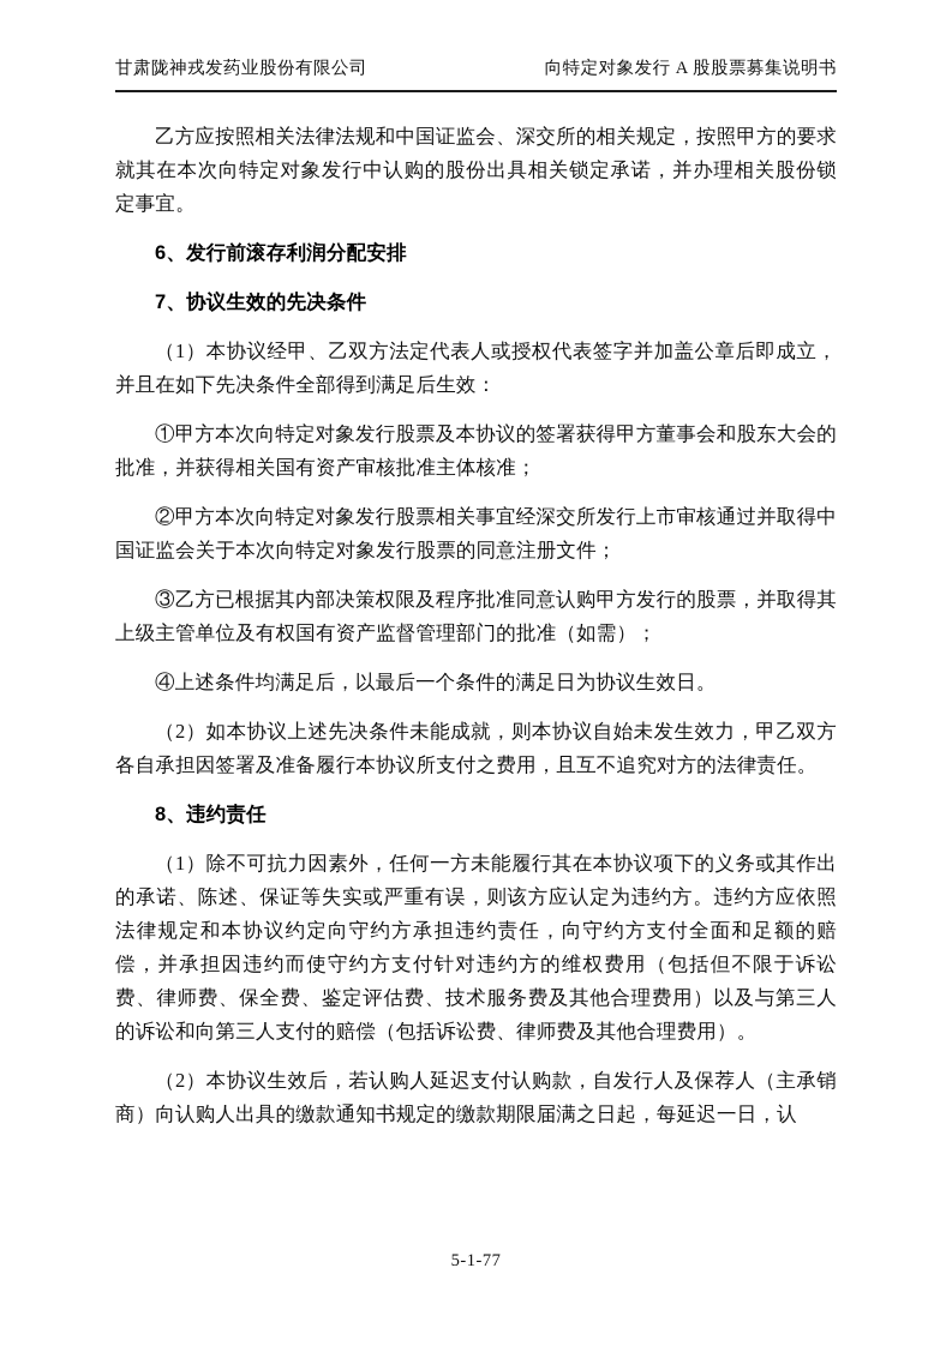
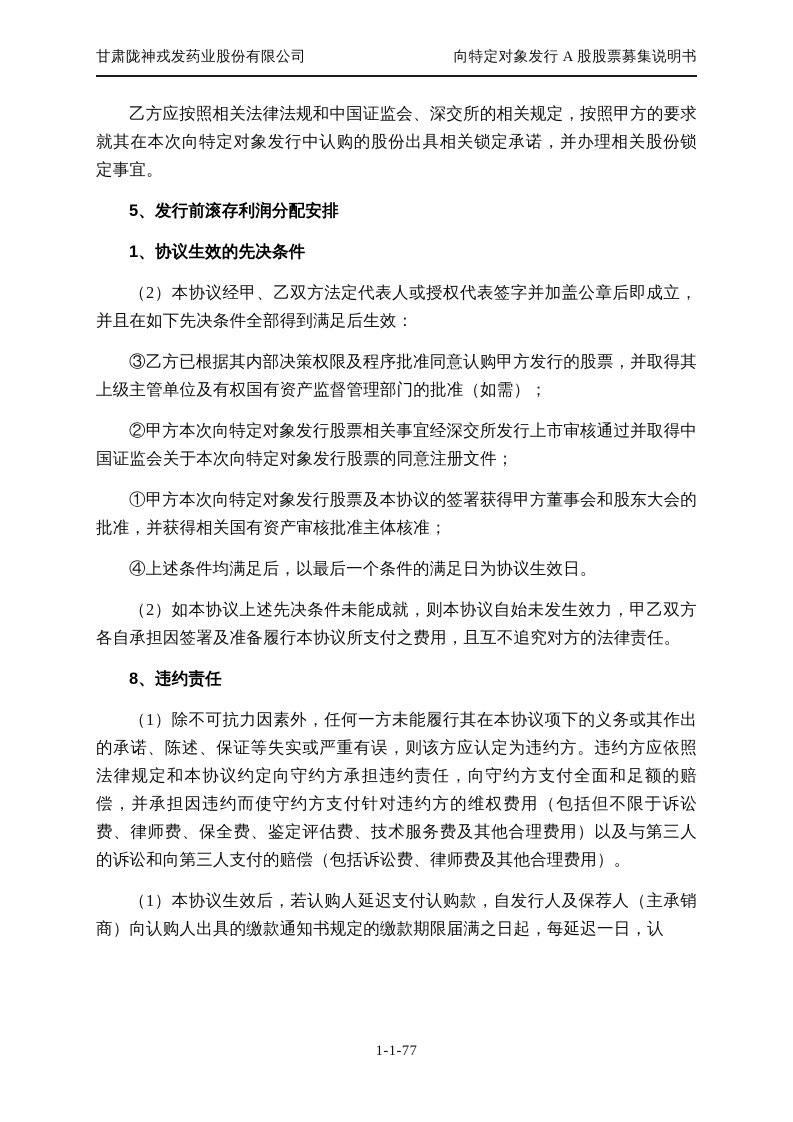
  甘肃陇神戎发药业股份有限公司
  向特定对象发行 A 股股票募集说明书
  乙方应按照相关法律法规和中国证监会、深交所的相关规定，按照甲方的要求就其在本次向特定对象发行中认购的股份出具相关锁定承诺，并办理相关股份锁定事宜。
- 6、发行前滚存利润分配安排
+ 5、发行前滚存利润分配安排
- 7、协议生效的先决条件
+ 1、协议生效的先决条件
- （1）本协议经甲、乙双方法定代表人或授权代表签字并加盖公章后即成立，并且在如下先决条件全部得到满足后生效：
+ （2）本协议经甲、乙双方法定代表人或授权代表签字并加盖公章后即成立，并且在如下先决条件全部得到满足后生效：
- ①甲方本次向特定对象发行股票及本协议的签署获得甲方董事会和股东大会的批准，并获得相关国有资产审核批准主体核准；
+ ③乙方已根据其内部决策权限及程序批准同意认购甲方发行的股票，并取得其上级主管单位及有权国有资产监督管理部门的批准（如需）；
  ②甲方本次向特定对象发行股票相关事宜经深交所发行上市审核通过并取得中国证监会关于本次向特定对象发行股票的同意注册文件；
- ③乙方已根据其内部决策权限及程序批准同意认购甲方发行的股票，并取得其上级主管单位及有权国有资产监督管理部门的批准（如需）；
+ ①甲方本次向特定对象发行股票及本协议的签署获得甲方董事会和股东大会的批准，并获得相关国有资产审核批准主体核准；
  ④上述条件均满足后，以最后一个条件的满足日为协议生效日。
  （2）如本协议上述先决条件未能成就，则本协议自始未发生效力，甲乙双方各自承担因签署及准备履行本协议所支付之费用，且互不追究对方的法律责任。
  8、违约责任
  （1）除不可抗力因素外，任何一方未能履行其在本协议项下的义务或其作出的承诺、陈述、保证等失实或严重有误，则该方应认定为违约方。违约方应依照法律规定和本协议约定向守约方承担违约责任，向守约方支付全面和足额的赔偿，并承担因违约而使守约方支付针对违约方的维权费用（包括但不限于诉讼费、律师费、保全费、鉴定评估费、技术服务费及其他合理费用）以及与第三人的诉讼和向第三人支付的赔偿（包括诉讼费、律师费及其他合理费用）。
- （2）本协议生效后，若认购人延迟支付认购款，自发行人及保荐人（主承销商）向认购人出具的缴款通知书规定的缴款期限届满之日起，每延迟一日，认
+ （1）本协议生效后，若认购人延迟支付认购款，自发行人及保荐人（主承销商）向认购人出具的缴款通知书规定的缴款期限届满之日起，每延迟一日，认
- 5-1-77
+ 1-1-77
